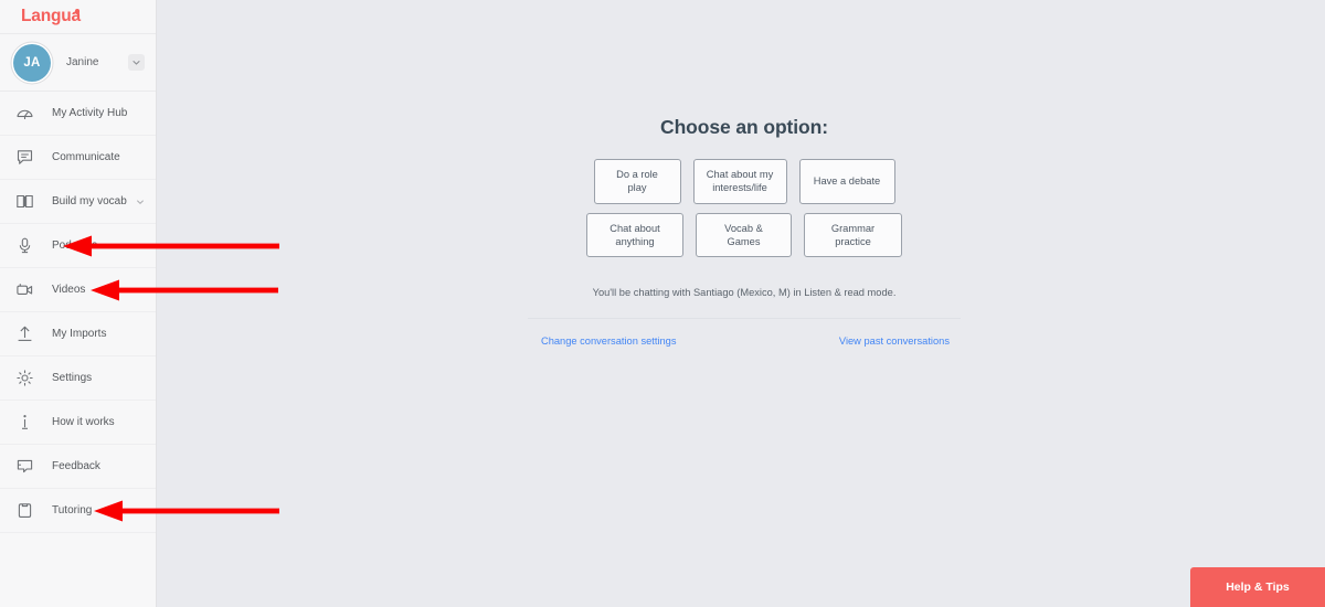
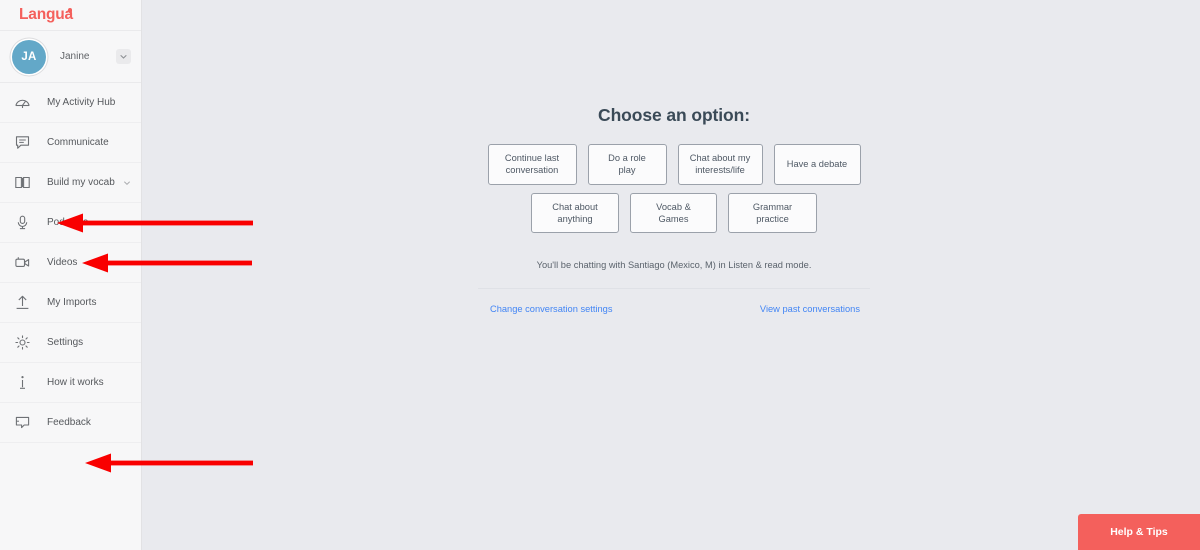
  Langu
  a
  JA
  Janine
  My Activity Hub
  Communicate
  Build my vocab
  Videos
  My Imports
  Settings
  How it works
  Feedback
- Tutoring
  Choose an option:
+ Continue last
+ conversation
  Do a role play
  Chat about my
  interests/life
  Have a debate
  Chat about
  anything
  Vocab & Games
  Grammar practice
  You'll be chatting with Santiago (Mexico, M) in Listen & read mode.
  Change conversation settings
  View past conversations
  Help & Tips
